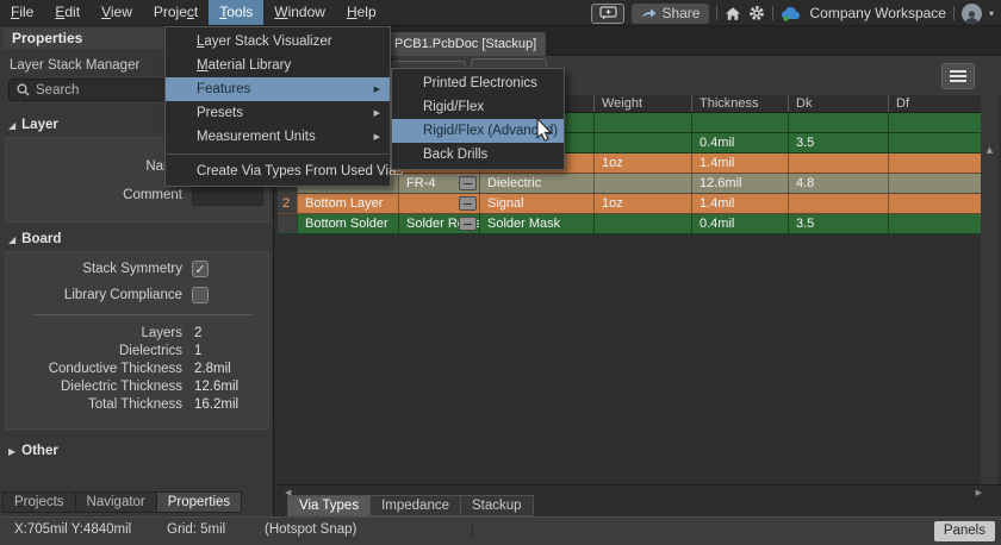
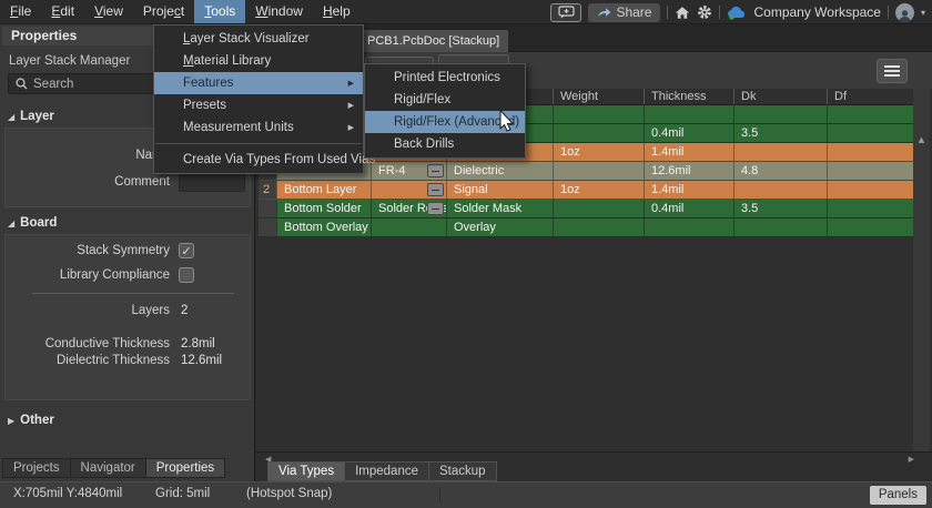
  File
  Edit
  View
  Project
  Tools
  Window
  Help
  Share
  Company Workspace
  ▾
  Properties
  Layer Stack Manager
  Search
  ◢ Layer
  Comment
  ◢ Board
  Stack Symmetry
  ✓
  Library Compliance
  Layers
  2
- Dielectrics
- 1
  Conductive Thickness
  2.8mil
  Dielectric Thickness
  12.6mil
- Total Thickness
- 16.2mil
  ▶ Other
  Projects
  Navigator
  Properties
  PCB1.PcbDoc [Stackup]
  Weight
  Thickness
  Dk
  Df
  0.4mil
  3.5
  1oz
  1.4mil
  FR-4
  Dielectric
  12.6mil
  4.8
  2
  Bottom Layer
  Signal
  1oz
  1.4mil
  Bottom Solder
  Solder Mask
  0.4mil
  3.5
+ Bottom Overlay
+ Overlay
  ▲
  ◀
  ▶
  Via Types
  Impedance
  Stackup
  X:705mil Y:4840mil
  Grid: 5mil
  (Hotspot Snap)
  Panels
  Layer Stack Visualizer
  Material Library
  Features
  ▶
  Presets
  ▶
  Measurement Units
  ▶
  Create Via Types From Used Vias
  Printed Electronics
  Rigid/Flex
  Rigid/Flex (Advanc)
  Back Drills
